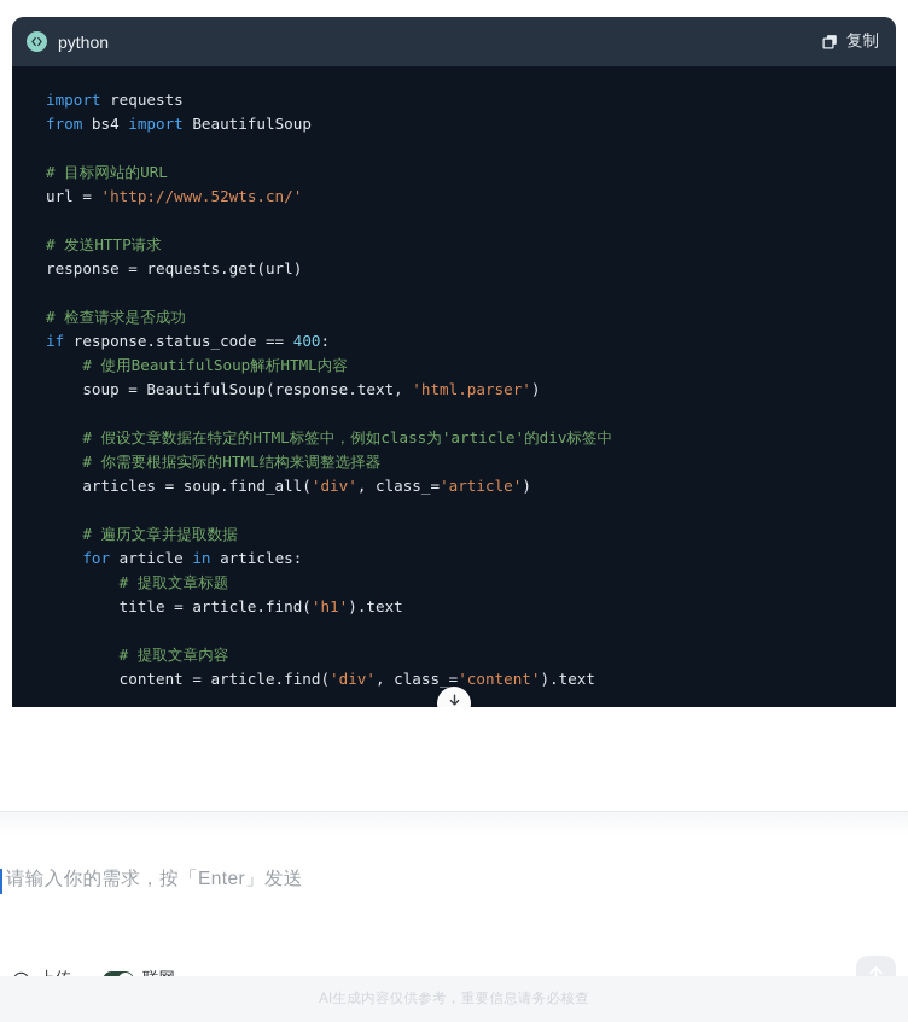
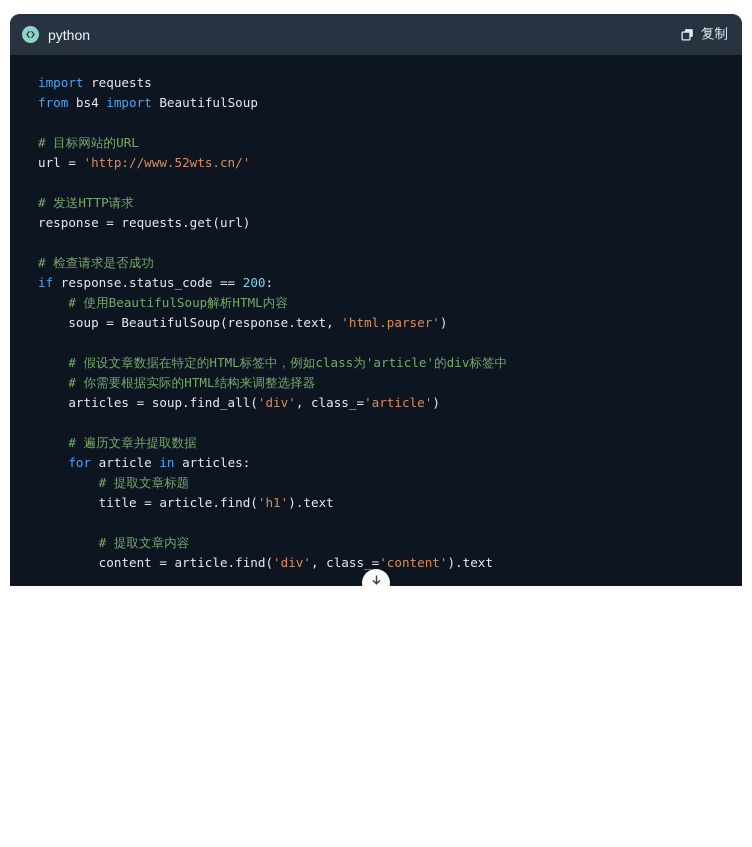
  python
  复制
- import requests from bs4 import BeautifulSoup # 目标网站的URL url = 'http://www.52wts.cn/' # 发送HTTP请求 response = requests.get(url) # 检查请求是否成功 if response.status_code == 400: # 使用BeautifulSoup解析HTML内容 soup = BeautifulSoup(response.text, 'html.parser') # 假设文章数据在特定的HTML标签中，例如class为'article'的div标签中 # 你需要根据实际的HTML结构来调整选择器 articles = soup.find_all('div', class_='article') # 遍历文章并提取数据 for article in articles: # 提取文章标题 title = article.find('h1').text # 提取文章内容 content = article.find('div', class_='content').text
+ import requests from bs4 import BeautifulSoup # 目标网站的URL url = 'http://www.52wts.cn/' # 发送HTTP请求 response = requests.get(url) # 检查请求是否成功 if response.status_code == 200: # 使用BeautifulSoup解析HTML内容 soup = BeautifulSoup(response.text, 'html.parser') # 假设文章数据在特定的HTML标签中，例如class为'article'的div标签中 # 你需要根据实际的HTML结构来调整选择器 articles = soup.find_all('div', class_='article') # 遍历文章并提取数据 for article in articles: # 提取文章标题 title = article.find('h1').text # 提取文章内容 content = article.find('div', class_='content').text
- 请输入你的需求，按「Enter」发送
- AI生成内容仅供参考，重要信息请务必核查
